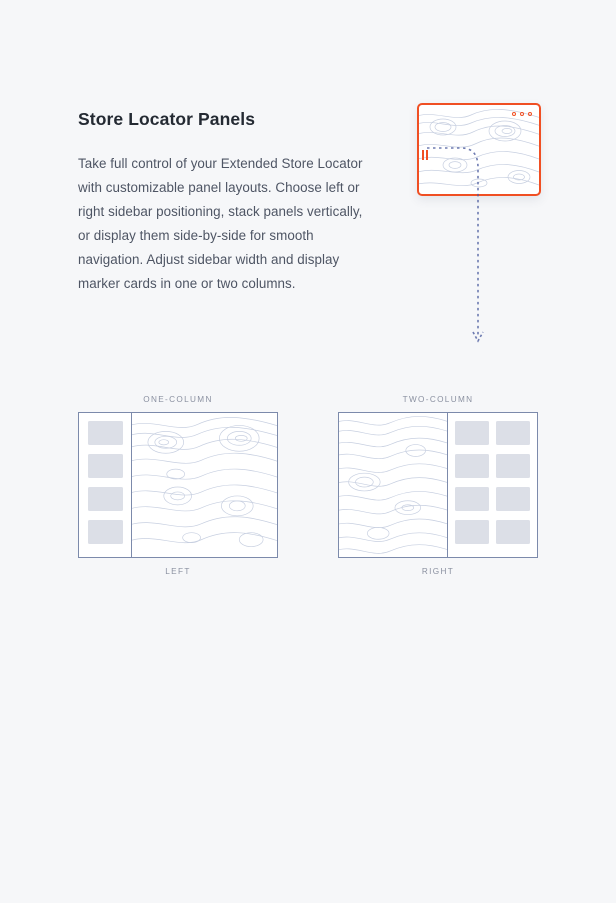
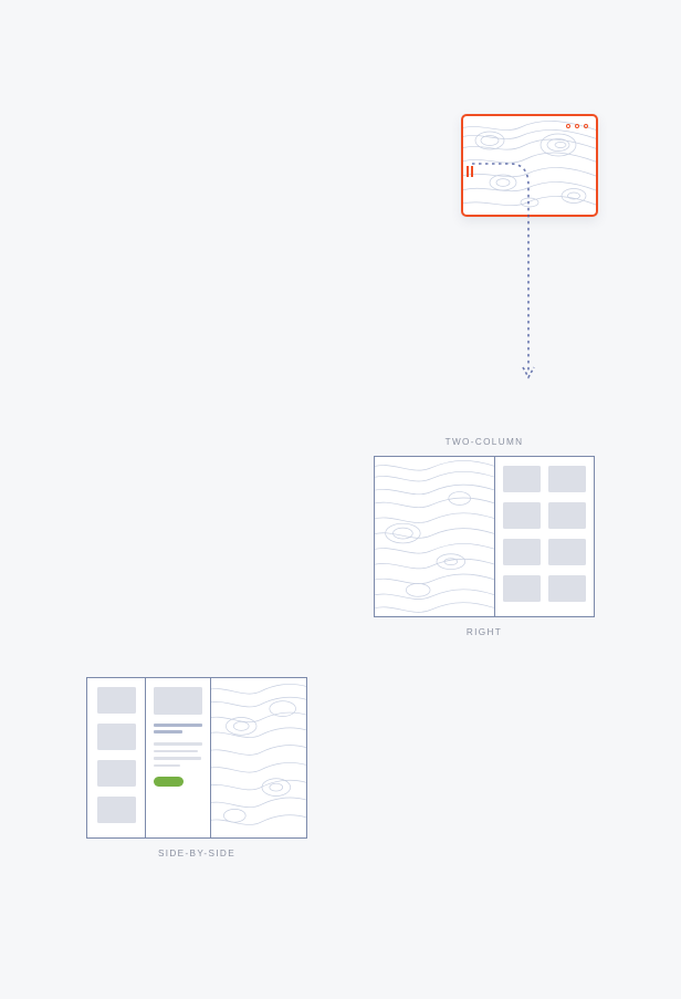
- Store Locator Panels
- Take full control of your Extended Store Locator with customizable panel layouts. Choose left or right sidebar positioning, stack panels vertically, or display them side-by-side for smooth navigation. Adjust sidebar width and display marker cards in one or two columns.
- ONE-COLUMN
- LEFT
  TWO-COLUMN
  RIGHT
+ SIDE-BY-SIDE
